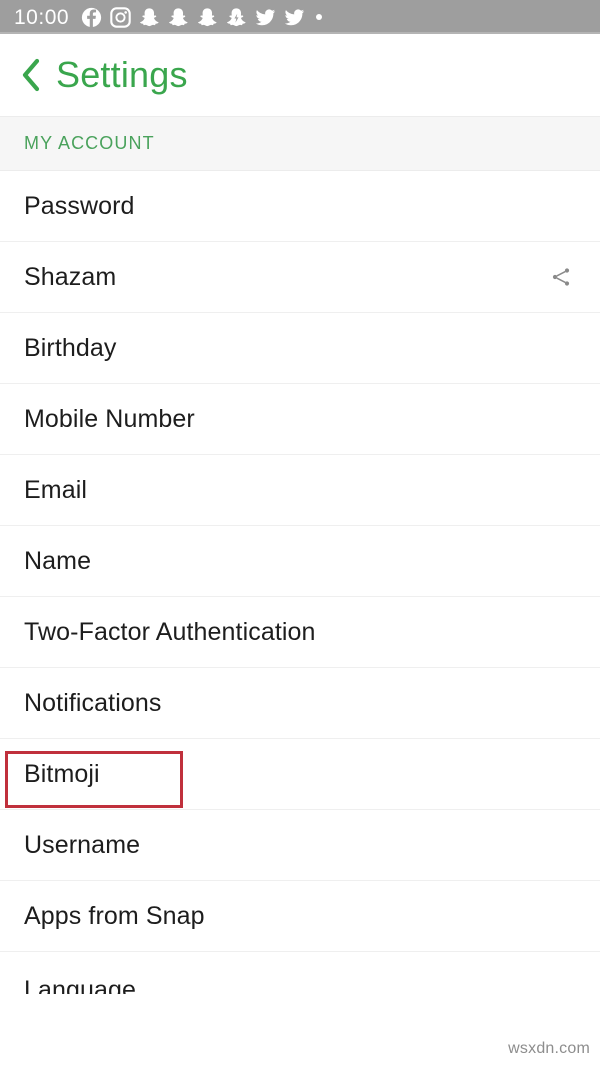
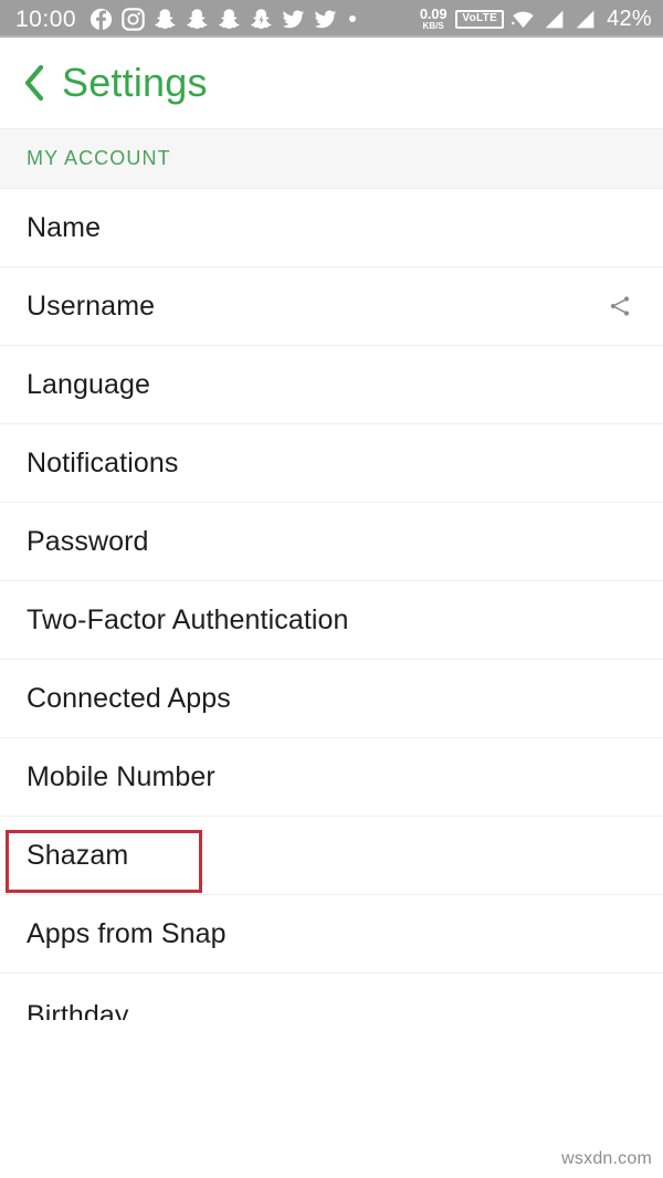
  10:00
+ 0.09
+ KB/S
+ VoLTE
+ 42%
  Settings
  MY ACCOUNT
- Password
+ Name
- Shazam
+ Username
- Birthday
+ Language
- Mobile Number
+ Notifications
- Email
- Name
+ Password
  Two-Factor Authentication
+ Connected Apps
- Notifications
+ Mobile Number
- Bitmoji
- Username
+ Shazam
  Apps from Snap
- Language
+ Birthday
  wsxdn.com
